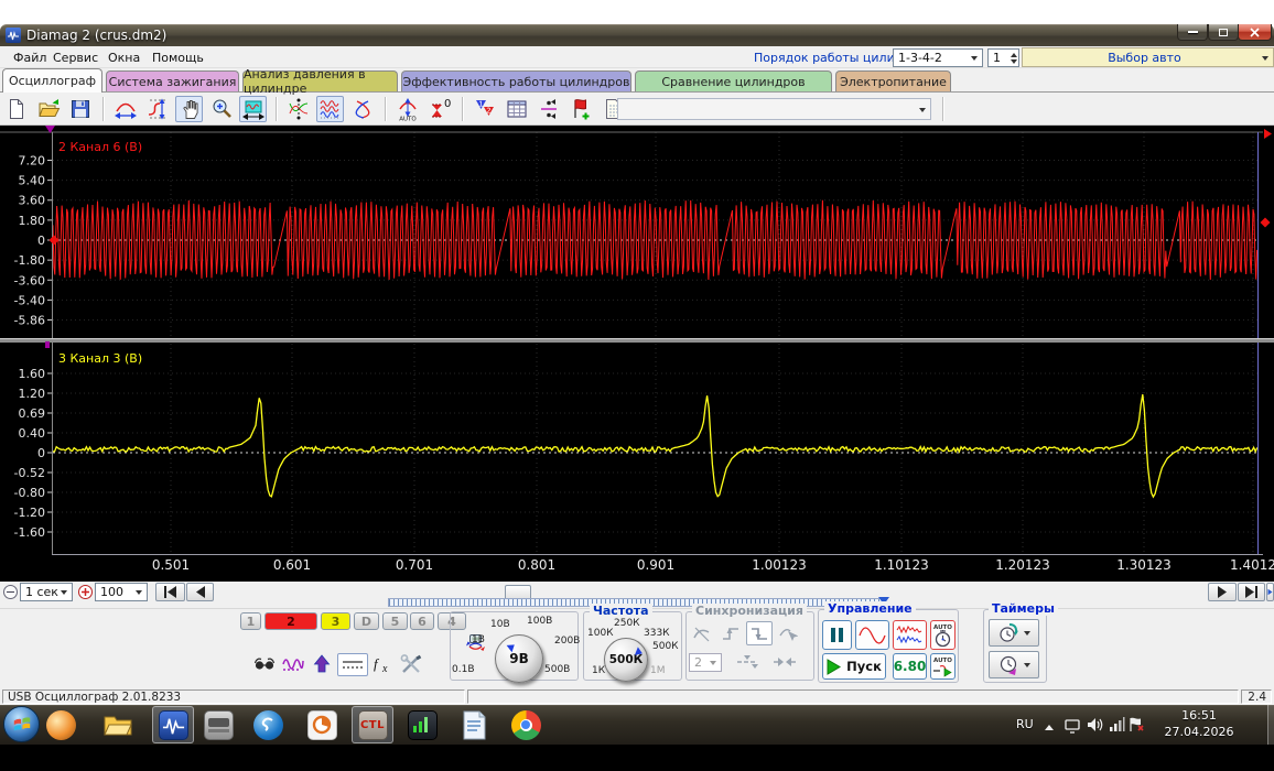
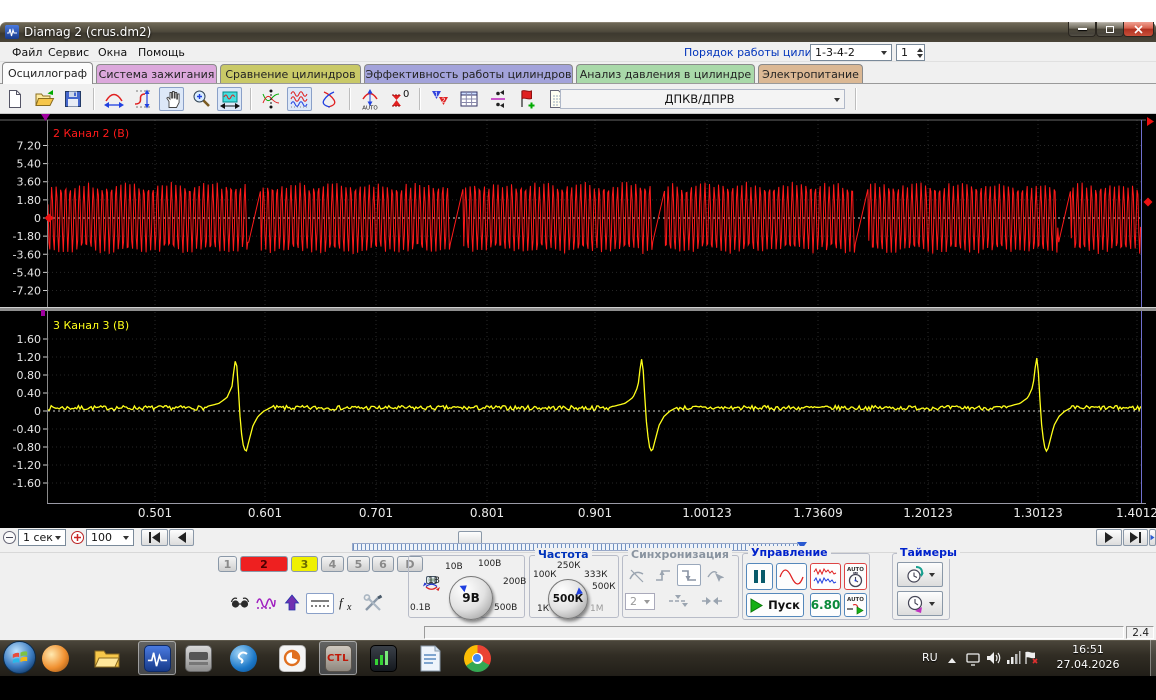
  Diamag 2 (crus.dm2)
  Файл
  Сервис
  Окна
  Помощь
  Порядок работы цили
  1-3-4-2
  1
- Выбор авто
  Осциллограф
  Система зажигания
- Анализ давления в цилиндре
+ Сравнение цилиндров
  Эффективность работы цилиндров
- Сравнение цилиндров
+ Анализ давления в цилиндре
  Электропитание
  0
  1
  2
+ ДПКВ/ДПРВ
  7.20
  5.40
  3.60
  1.80
  0
  -1.80
  -3.60
  -5.40
- -5.86
+ -7.20
- 2 Канал 6 (В)
+ 2 Канал 2 (В)
  1.60
  1.20
- 0.69
+ 0.80
  0.40
  0
- -0.52
+ -0.40
  -0.80
  -1.20
  -1.60
  3 Канал 3 (В)
  0.501
  0.601
  0.701
  0.801
  0.901
  1.00123
- 1.10123
+ 1.73609
  1.20123
  1.30123
  1.4012
  1 сек
  100
  1
  2
  3
- D
+ 4
  5
  6
- 4
+ D
  f
  x
  9В
  Частота
  500К
  0.1В
  1В
  10В
  100В
  200В
  500В
  1К
  100К
  250К
  333К
  500К
  1М
  Синхронизация
  2
  Управление
  Пуск
  6.80
  Таймеры
- USB Осциллограф 2.01.8233
  2.4
  CTL
  RU
  16:51
  27.04.2026
